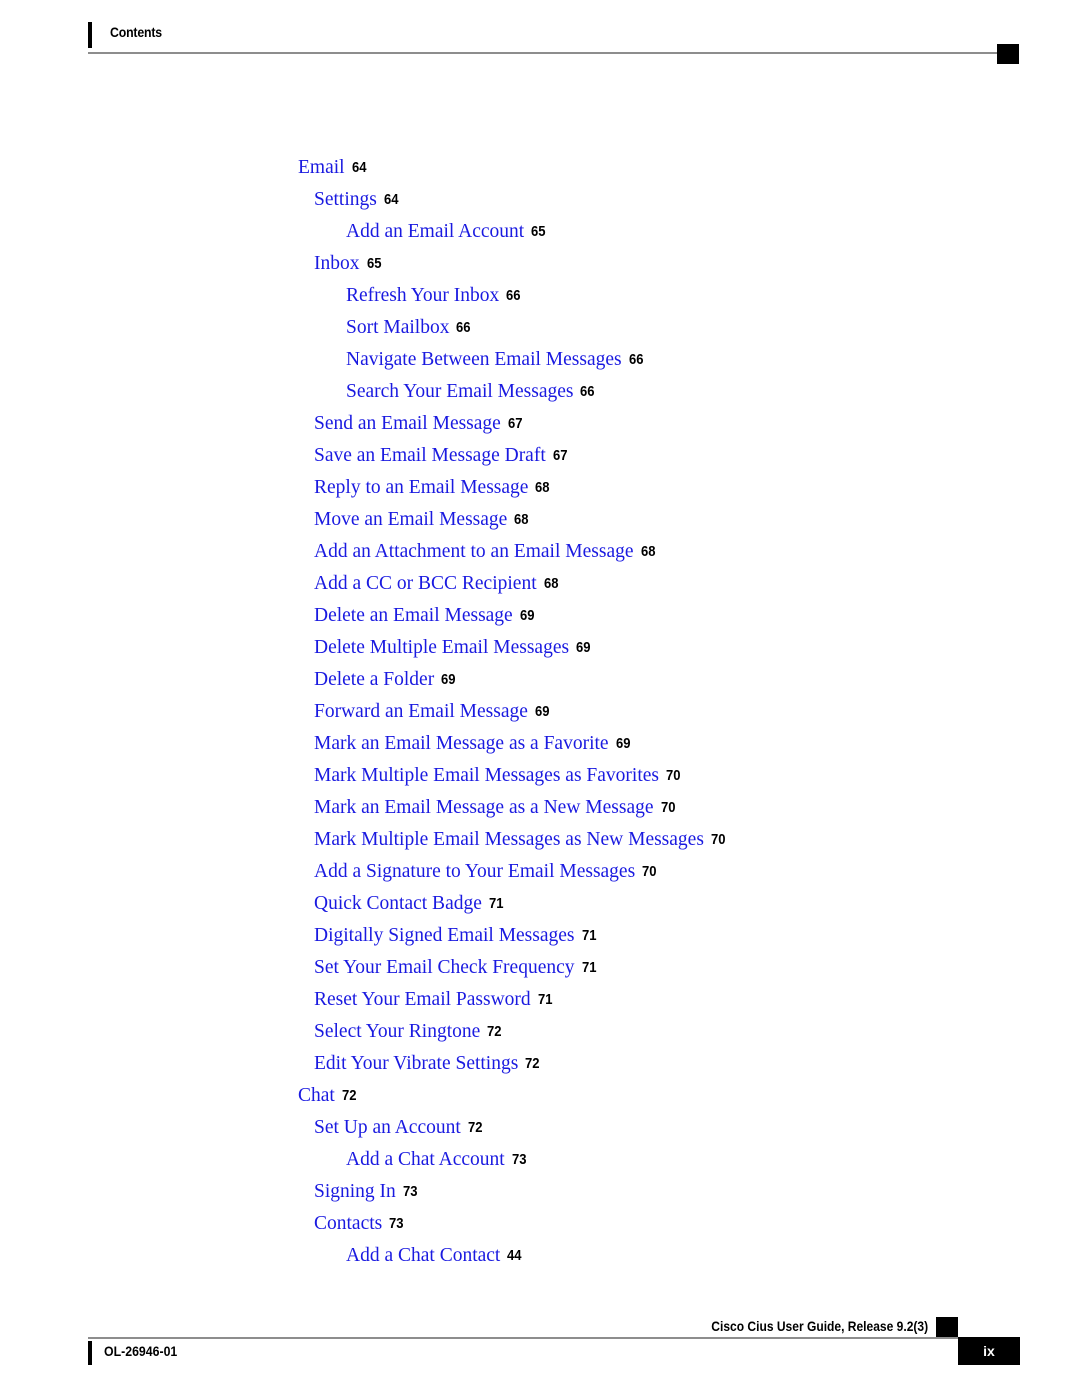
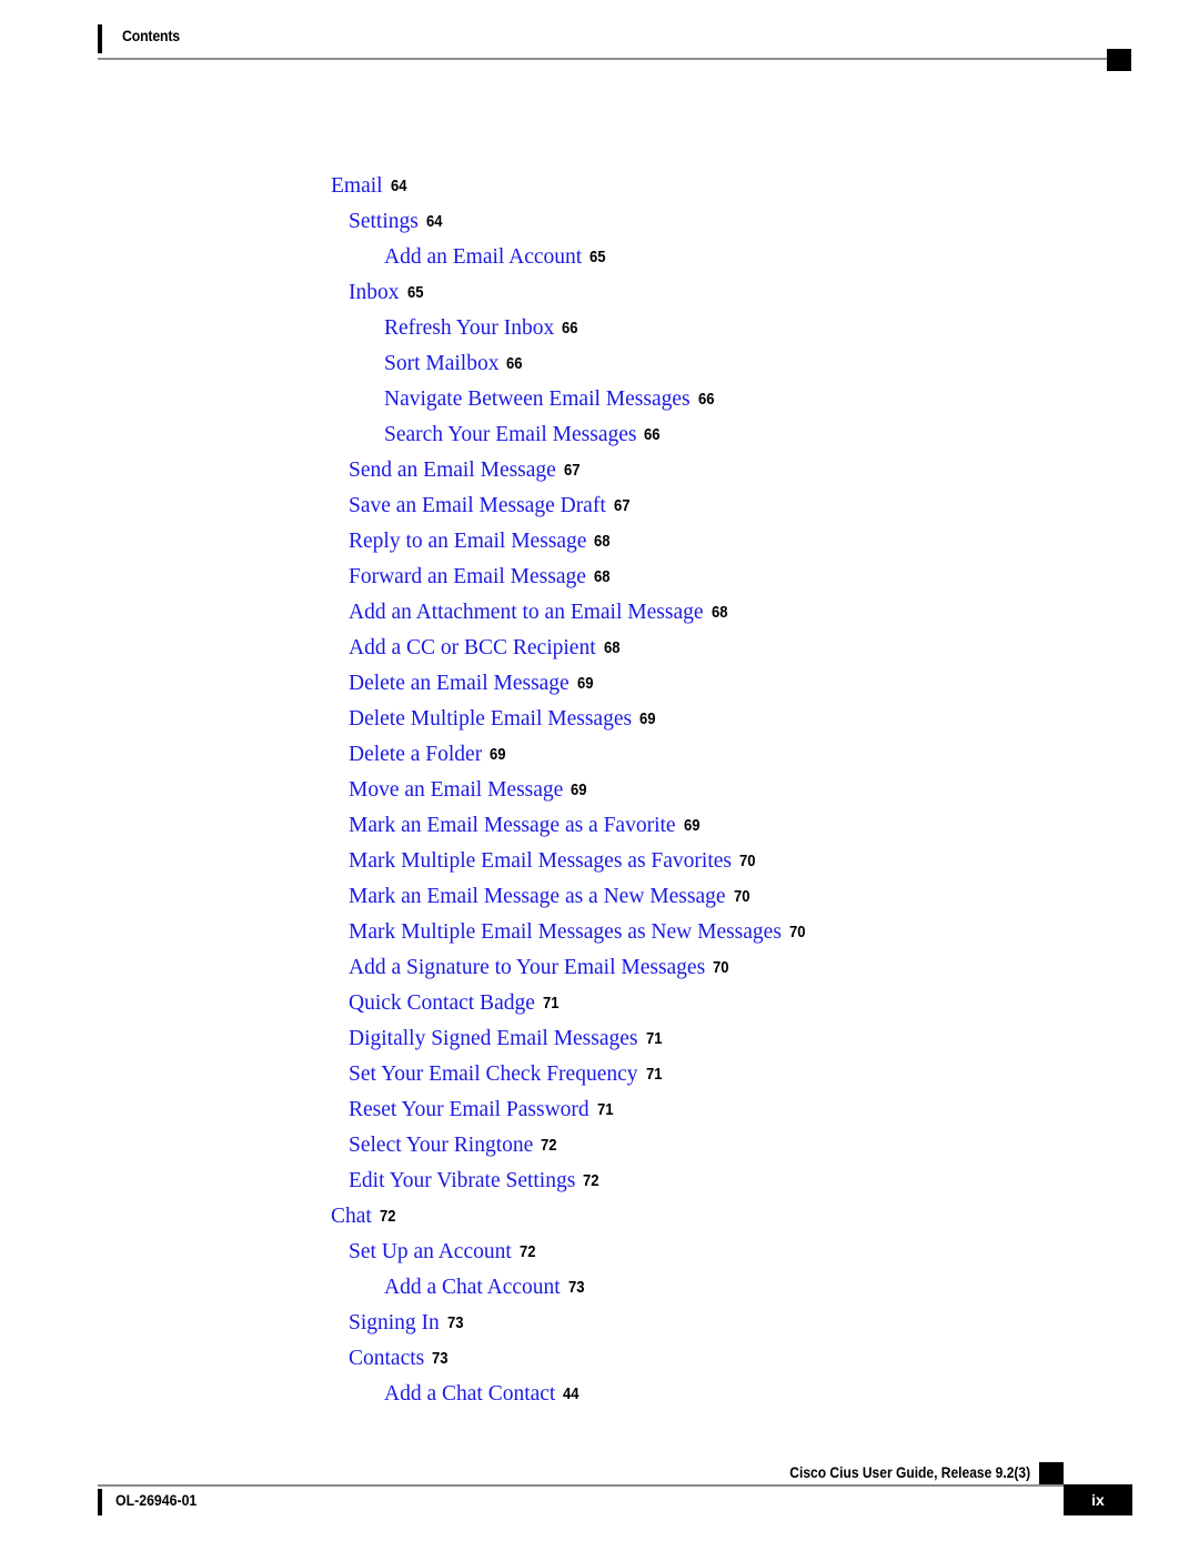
  Contents
  Email 64
  Settings 64
  Add an Email Account 65
  Inbox 65
  Refresh Your Inbox 66
  Sort Mailbox 66
  Navigate Between Email Messages 66
  Search Your Email Messages 66
  Send an Email Message 67
  Save an Email Message Draft 67
  Reply to an Email Message 68
- Move an Email Message 68
+ Forward an Email Message 68
  Add an Attachment to an Email Message 68
  Add a CC or BCC Recipient 68
  Delete an Email Message 69
  Delete Multiple Email Messages 69
  Delete a Folder 69
- Forward an Email Message 69
+ Move an Email Message 69
  Mark an Email Message as a Favorite 69
  Mark Multiple Email Messages as Favorites 70
  Mark an Email Message as a New Message 70
  Mark Multiple Email Messages as New Messages 70
  Add a Signature to Your Email Messages 70
  Quick Contact Badge 71
  Digitally Signed Email Messages 71
  Set Your Email Check Frequency 71
  Reset Your Email Password 71
  Select Your Ringtone 72
  Edit Your Vibrate Settings 72
  Chat 72
  Set Up an Account 72
  Add a Chat Account 73
  Signing In 73
  Contacts 73
  Add a Chat Contact 44
  Cisco Cius User Guide, Release 9.2(3)
  OL-26946-01
  ix
